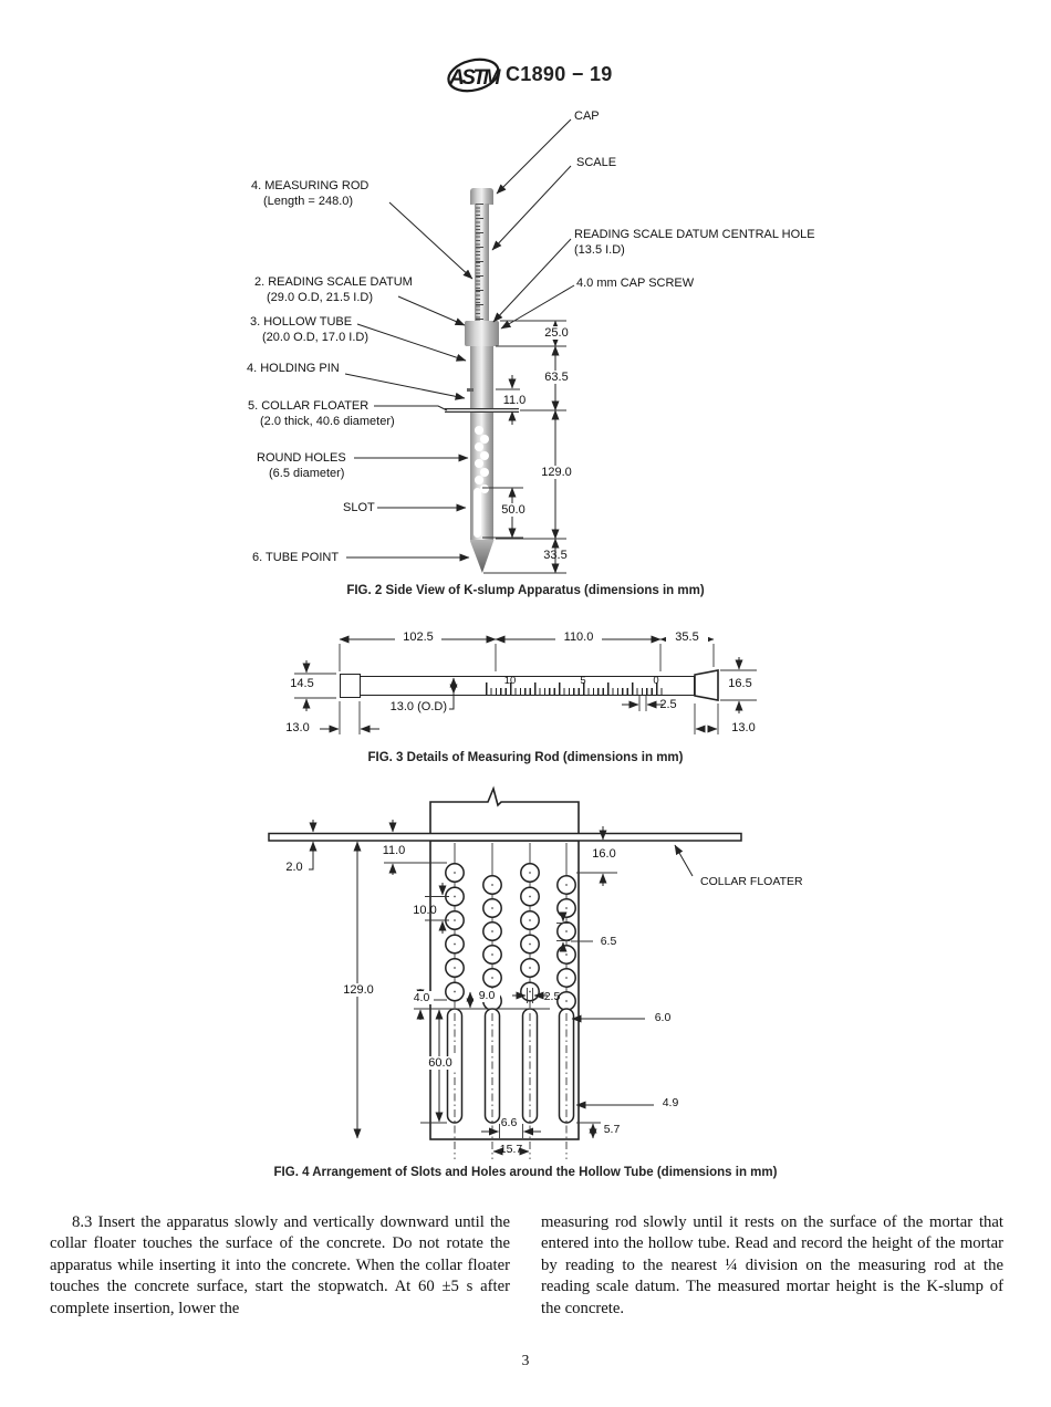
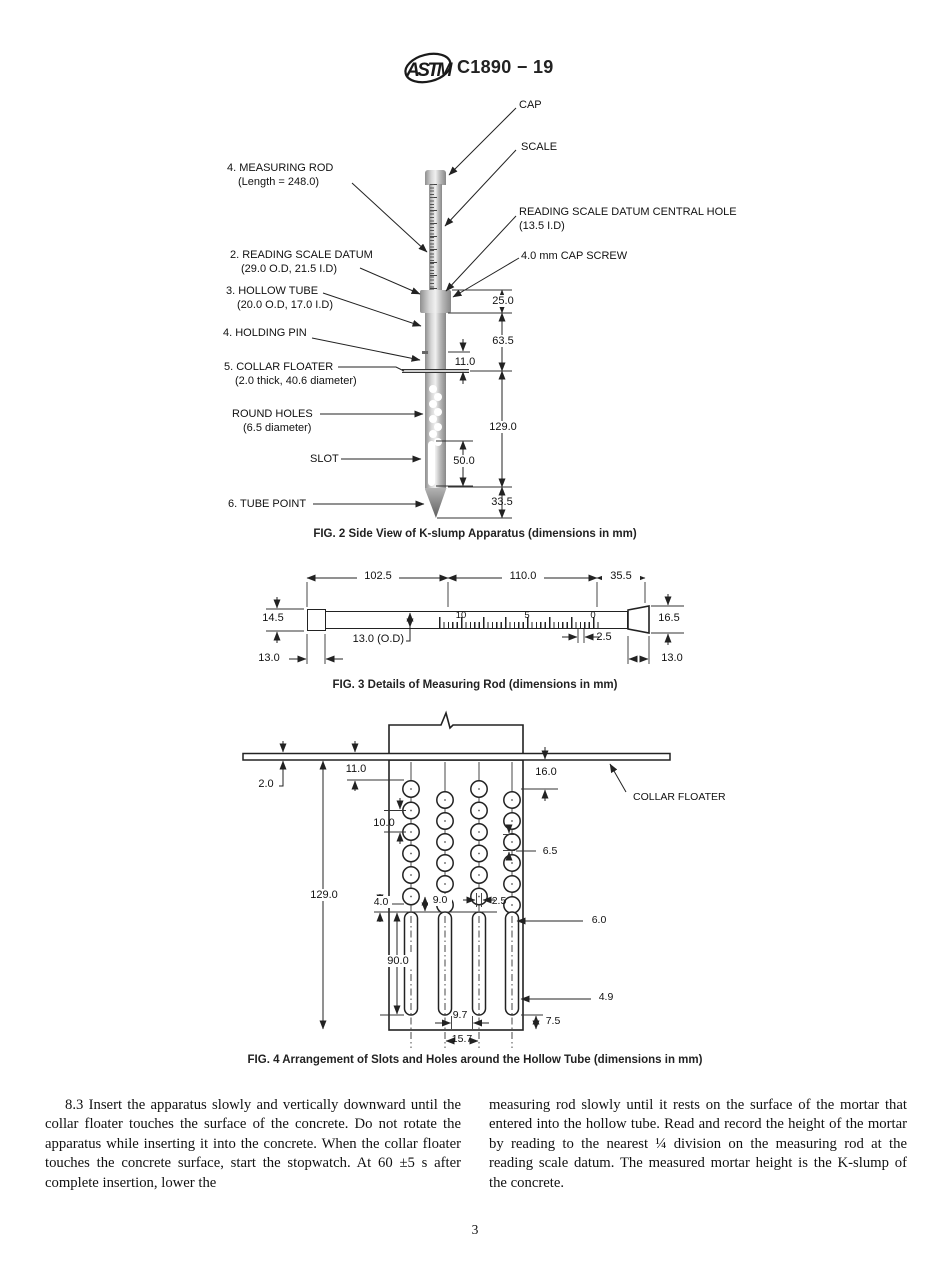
  ASTM
  C1890 − 19
  4. MEASURING ROD
  (Length = 248.0)
  2. READING SCALE DATUM
  (29.0 O.D, 21.5 I.D)
  3. HOLLOW TUBE
  (20.0 O.D, 17.0 I.D)
  4. HOLDING PIN
  5. COLLAR FLOATER
  (2.0 thick, 40.6 diameter)
  ROUND HOLES
  (6.5 diameter)
  SLOT
  6. TUBE POINT
  CAP
  SCALE
  READING SCALE DATUM CENTRAL HOLE
  (13.5 I.D)
  4.0 mm CAP SCREW
  25.0
  63.5
  11.0
  129.0
  50.0
  33.5
  FIG. 2 Side View of K-slump Apparatus (dimensions in mm)
  10
  5
  0
  102.5
  110.0
  35.5
  14.5
  13.0
  16.5
  13.0
  13.0 (O.D)
  2.5
  FIG. 3 Details of Measuring Rod (dimensions in mm)
  2.0
  129.0
  11.0
  10.0
  4.0
- 60.0
+ 90.0
  16.0
  6.5
  9.0
  2.5
  6.0
  4.9
- 5.7
+ 7.5
- 6.6
+ 9.7
  15.7
  COLLAR FLOATER
  FIG. 4 Arrangement of Slots and Holes around the Hollow Tube (dimensions in mm)
  8.3 Insert the apparatus slowly and vertically downward until the collar floater touches the surface of the concrete. Do not rotate the apparatus while inserting it into the concrete. When the collar floater touches the concrete surface, start the stopwatch. At 60 ±5 s after complete insertion, lower the
  measuring rod slowly until it rests on the surface of the mortar that entered into the hollow tube. Read and record the height of the mortar by reading to the nearest ¼ division on the measuring rod at the reading scale datum. The measured mortar height is the K-slump of the concrete.
  3
